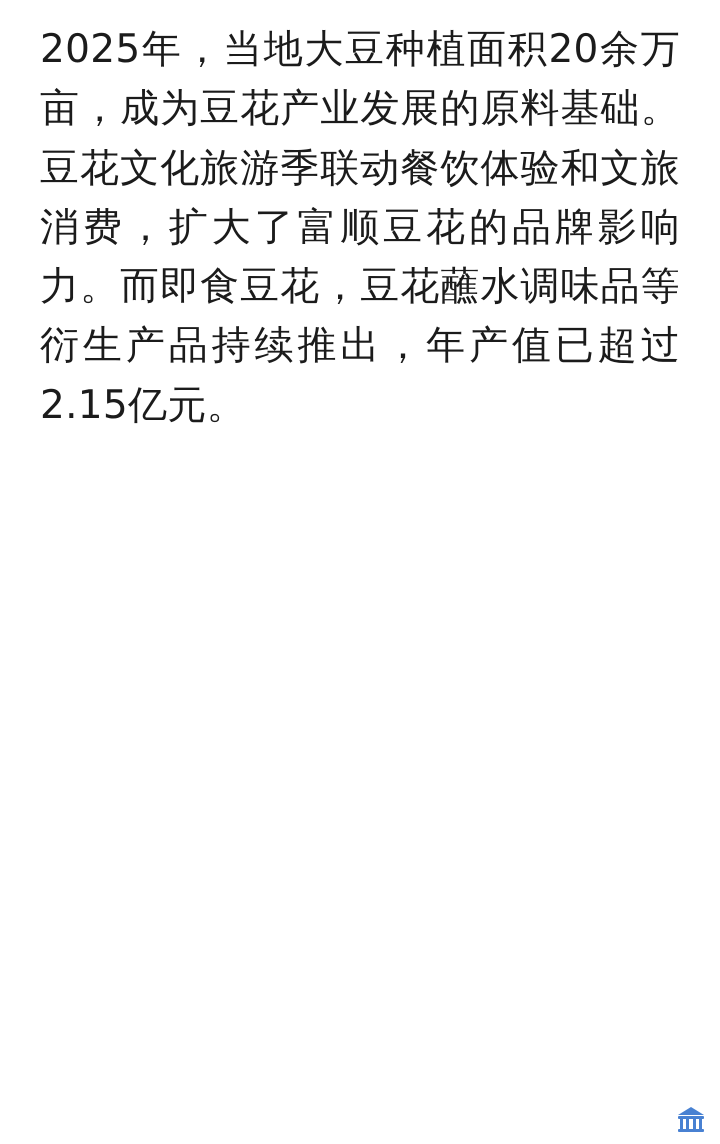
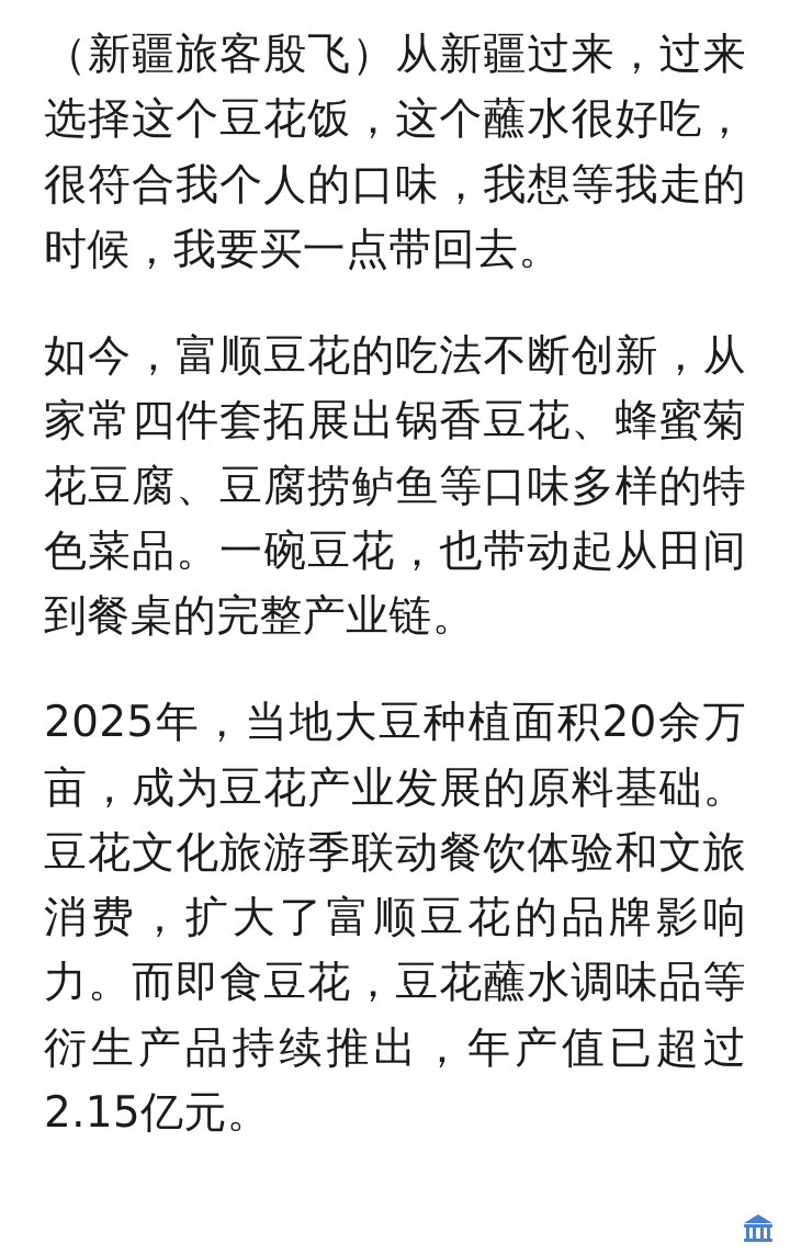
+ （新疆旅客殷飞）从新疆过来，过来选择这个豆花饭，这个蘸水很好吃，很符合我个人的口味，我想等我走的时候，我要买一点带回去。
+ 如今，富顺豆花的吃法不断创新，从家常四件套拓展出锅香豆花、蜂蜜菊花豆腐、豆腐捞鲈鱼等口味多样的特色菜品。一碗豆花，也带动起从田间到餐桌的完整产业链。
  2025年，当地大豆种植面积20余万亩，成为豆花产业发展的原料基础。豆花文化旅游季联动餐饮体验和文旅消费，扩大了富顺豆花的品牌影响力。而即食豆花，豆花蘸水调味品等衍生产品持续推出，年产值已超过2.15亿元。
